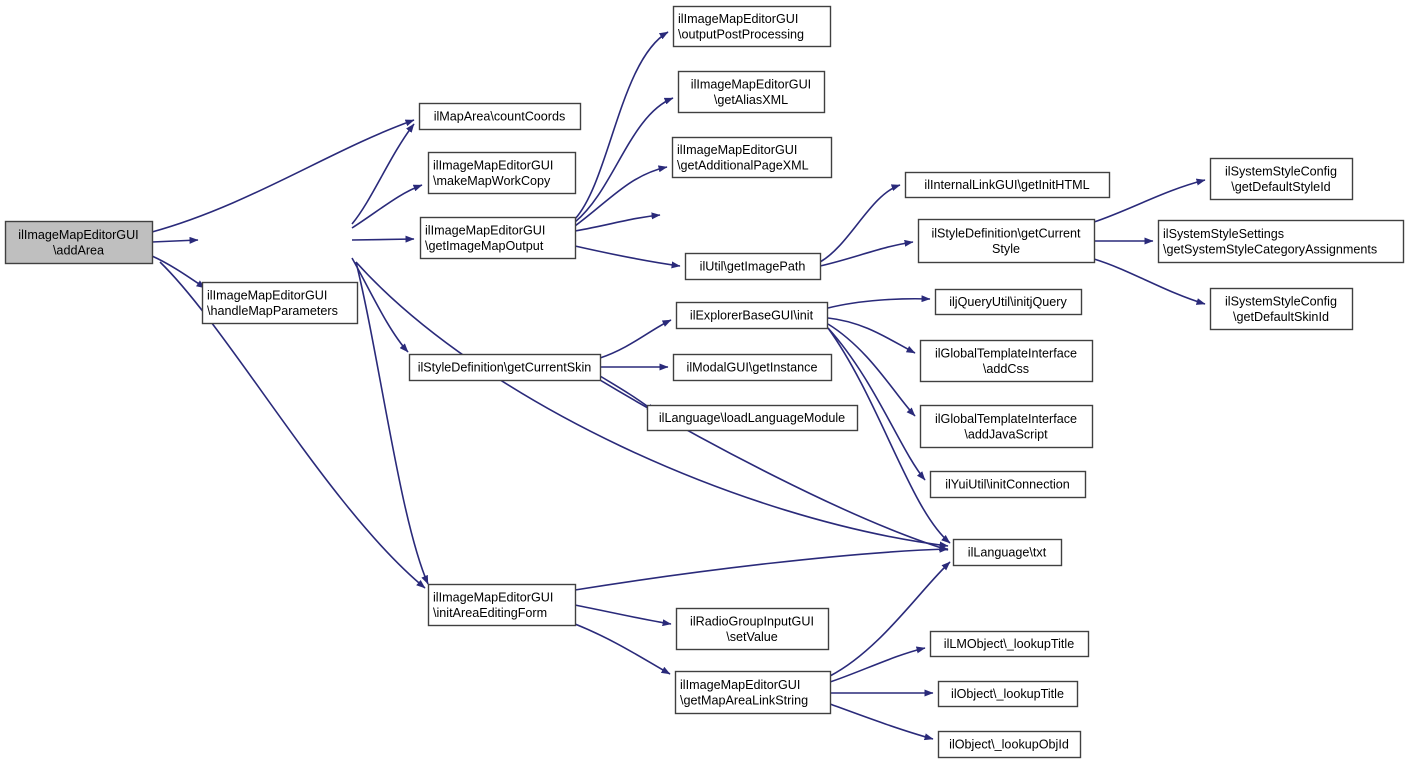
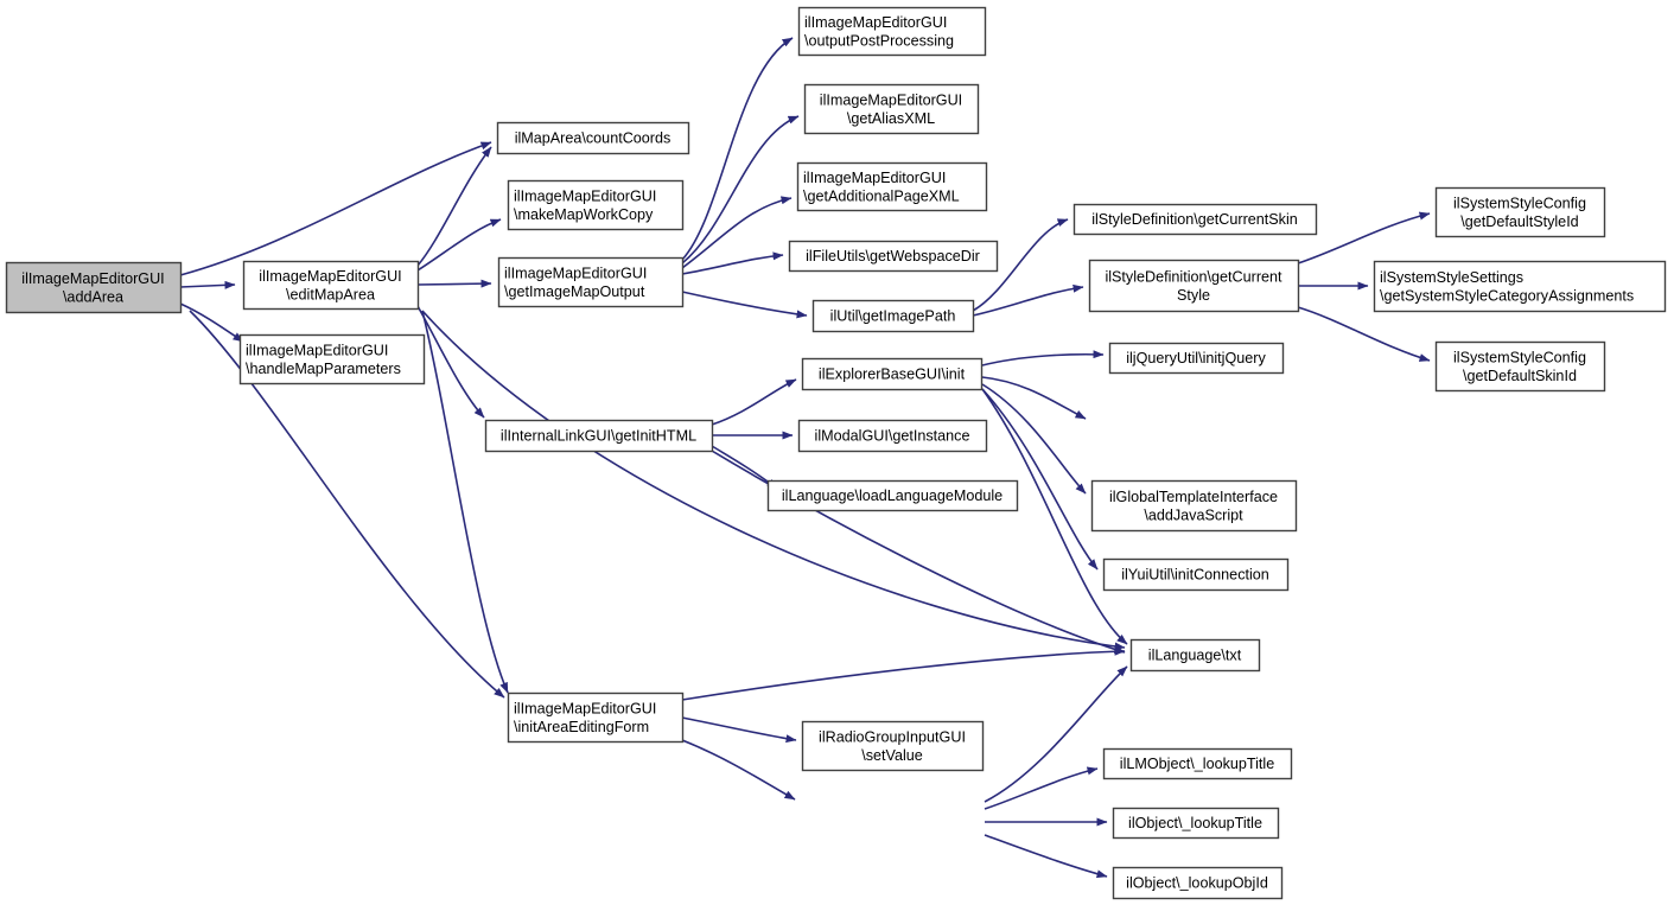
  ilImageMapEditorGUI \addArea
+ ilImageMapEditorGUI \editMapArea
  ilImageMapEditorGUI \handleMapParameters
  ilMapArea\countCoords
  ilImageMapEditorGUI \makeMapWorkCopy
  ilImageMapEditorGUI \getImageMapOutput
  ilImageMapEditorGUI \outputPostProcessing
  ilImageMapEditorGUI \getAliasXML
  ilImageMapEditorGUI \getAdditionalPageXML
+ ilFileUtils\getWebspaceDir
  ilUtil\getImagePath
- ilInternalLinkGUI\getInitHTML
+ ilStyleDefinition\getCurrentSkin
  ilStyleDefinition\getCurrent Style
  ilSystemStyleConfig \getDefaultStyleId
  ilSystemStyleSettings \getSystemStyleCategoryAssignments
  ilSystemStyleConfig \getDefaultSkinId
- ilStyleDefinition\getCurrentSkin
+ ilInternalLinkGUI\getInitHTML
  ilExplorerBaseGUI\init
  ilModalGUI\getInstance
  ilLanguage\loadLanguageModule
  iljQueryUtil\initjQuery
- ilGlobalTemplateInterface \addCss
  ilGlobalTemplateInterface \addJavaScript
  ilYuiUtil\initConnection
  ilLanguage\txt
  ilImageMapEditorGUI \initAreaEditingForm
  ilRadioGroupInputGUI \setValue
- ilImageMapEditorGUI \getMapAreaLinkString
  ilLMObject\_lookupTitle
  ilObject\_lookupTitle
  ilObject\_lookupObjId
